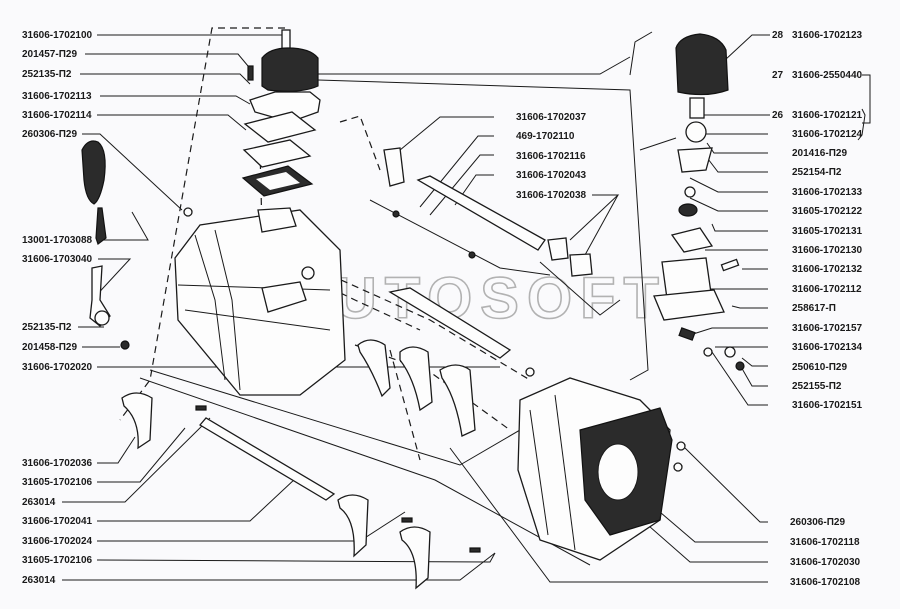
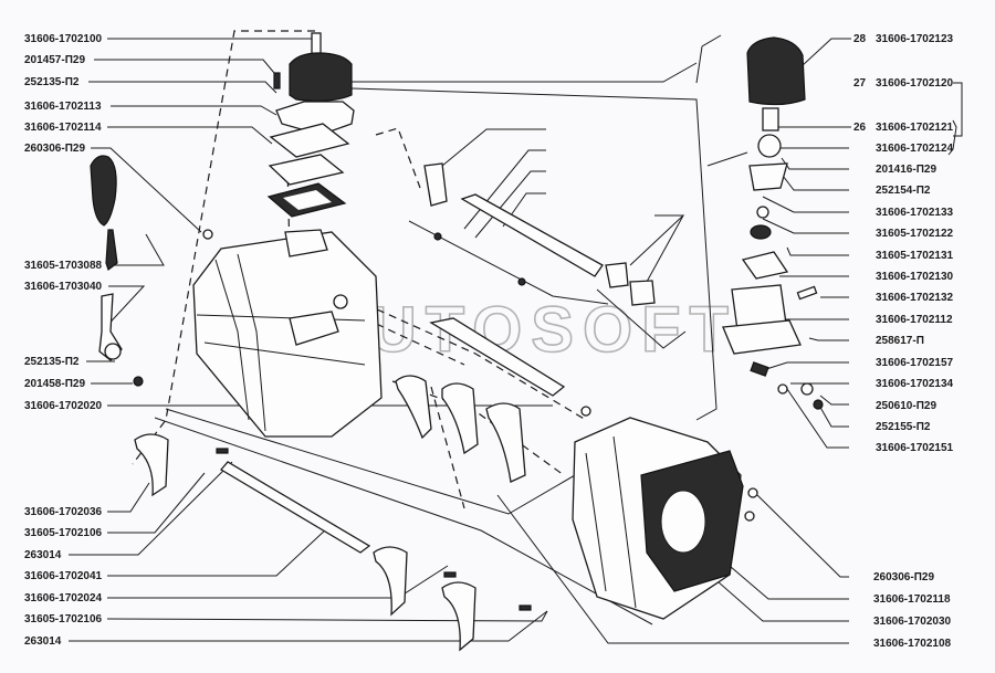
  UOSOFT
  31606-1702100
  201457-П29
  252135-П2
  31606-1702113
  31606-1702114
  260306-П29
- 13001-1703088
+ 31605-1703088
  31606-1703040
  252135-П2
  201458-П29
  31606-1702020
  31606-1702036
  31605-1702106
  263014
  31606-1702041
  31606-1702024
  31605-1702106
  263014
- 31606-1702037
- 469-1702110
- 31606-1702116
- 31606-1702043
- 31606-1702038
  28
  31606-1702123
  27
- 31606-2550440
+ 31606-1702120
  26
  31606-1702121
  31606-1702124
  201416-П29
  252154-П2
  31606-1702133
  31605-1702122
  31605-1702131
  31606-1702130
  31606-1702132
  31606-1702112
  258617-П
  31606-1702157
  31606-1702134
  250610-П29
  252155-П2
  31606-1702151
  260306-П29
  31606-1702118
  31606-1702030
  31606-1702108
